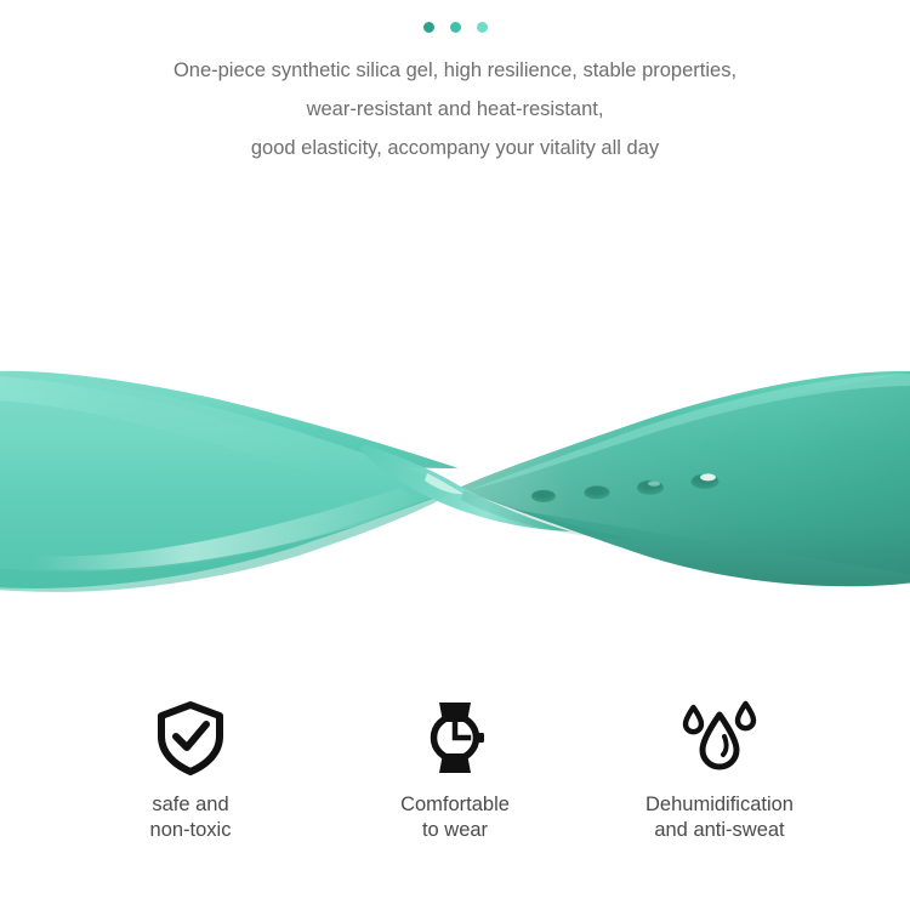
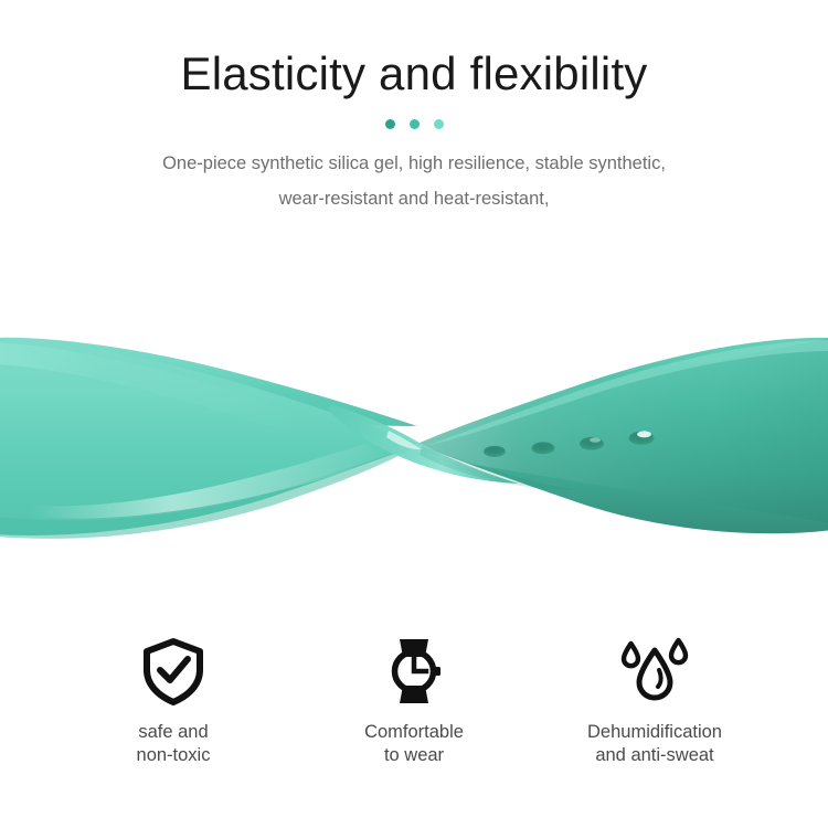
+ Elasticity and flexibility
- One-piece synthetic silica gel, high resilience, stable properties,
+ One-piece synthetic silica gel, high resilience, stable synthetic,
  wear-resistant and heat-resistant,
- good elasticity, accompany your vitality all day
  safe and
  non-toxic
  Comfortable
  to wear
  Dehumidification
  and anti-sweat
